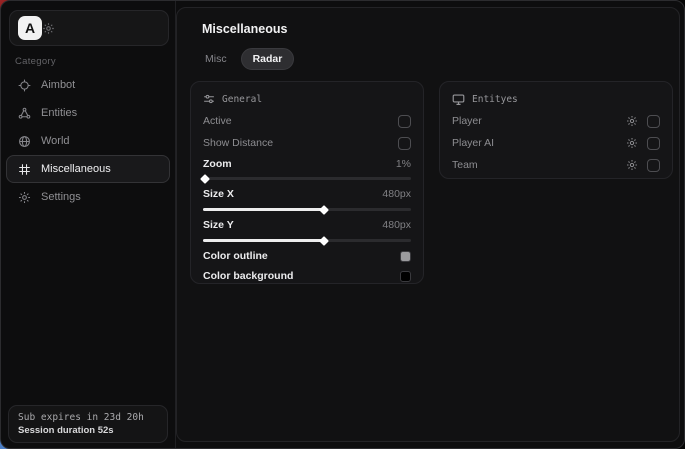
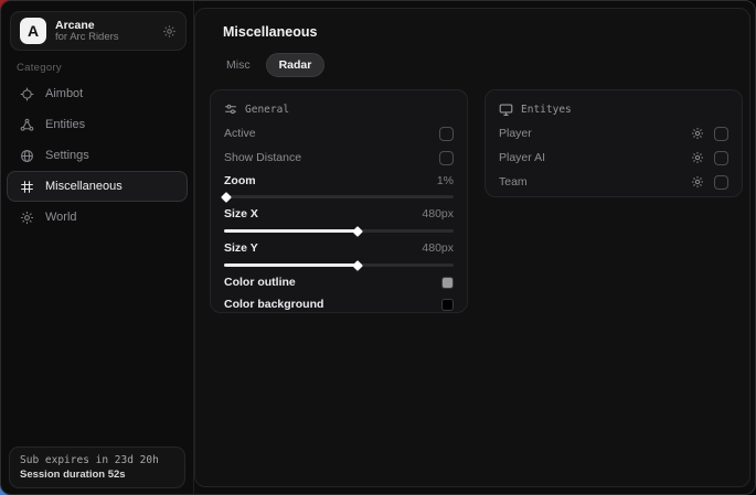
  A
+ Arcane
+ for Arc Riders
  Category
  Aimbot
  Entities
- World
+ Settings
  Miscellaneous
- Settings
+ World
  Sub expires in 23d 20h
  Session duration 52s
  Miscellaneous
  Misc
  Radar
  General
  Active
  Show Distance
  Zoom
  1%
  Size X
  480px
  Size Y
  480px
  Color outline
  Color background
  Entityes
  Player
  Player AI
  Team
